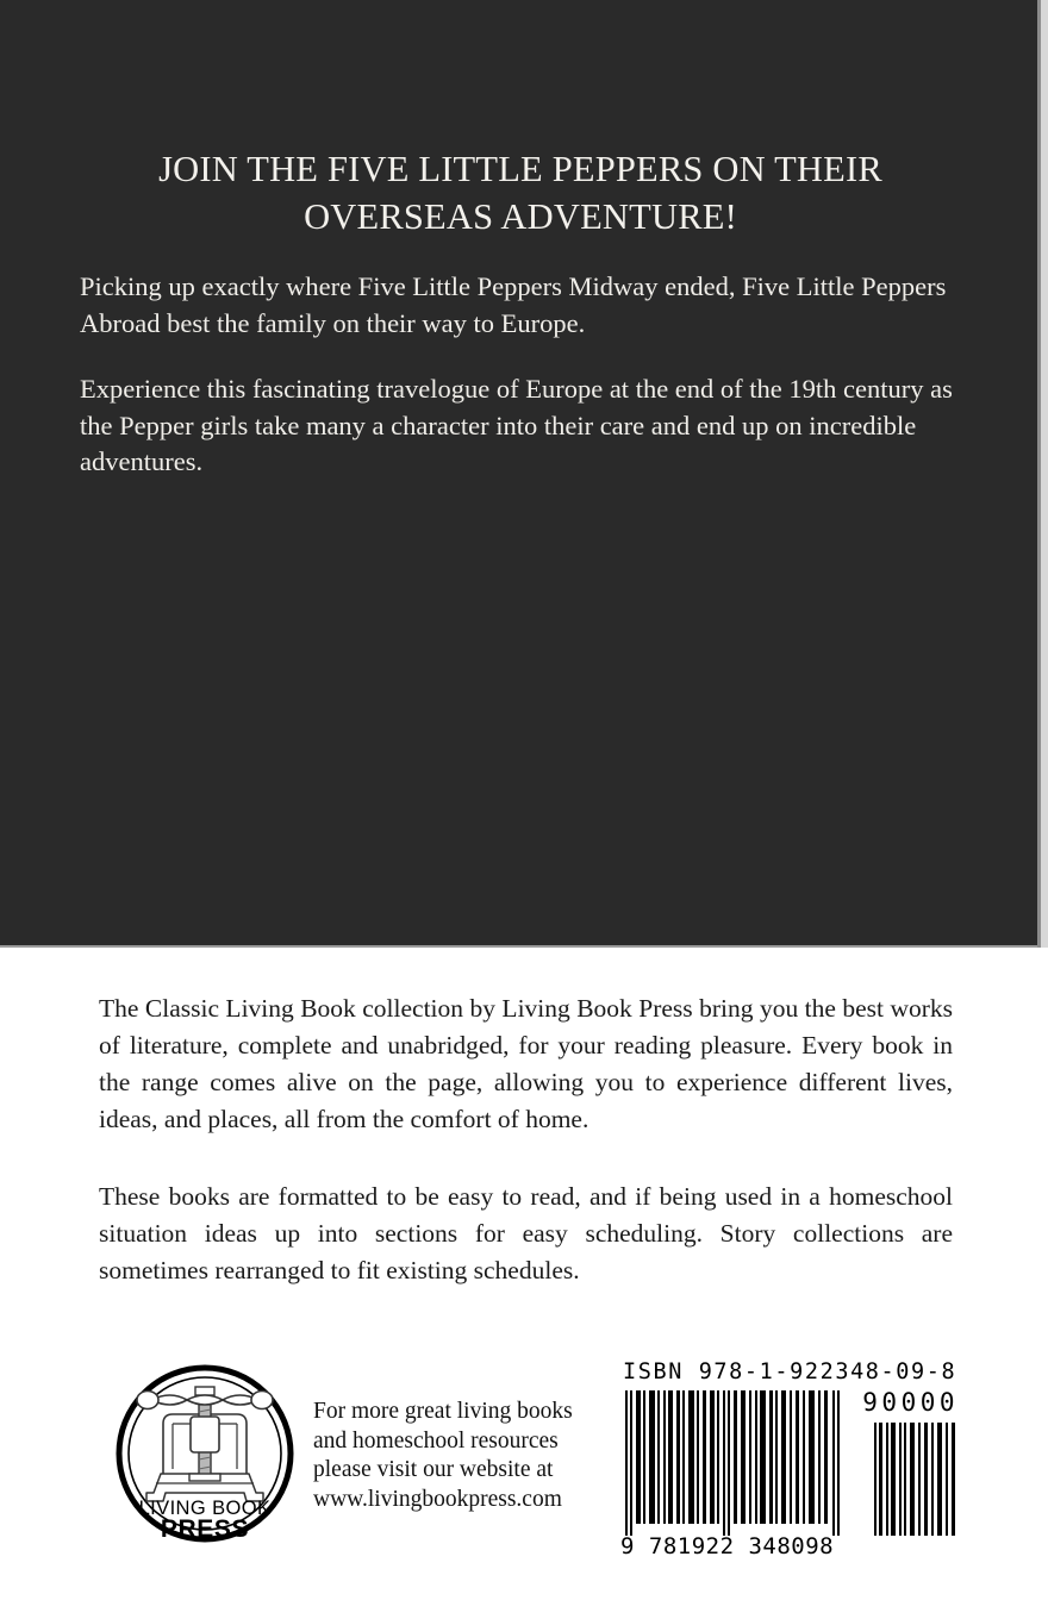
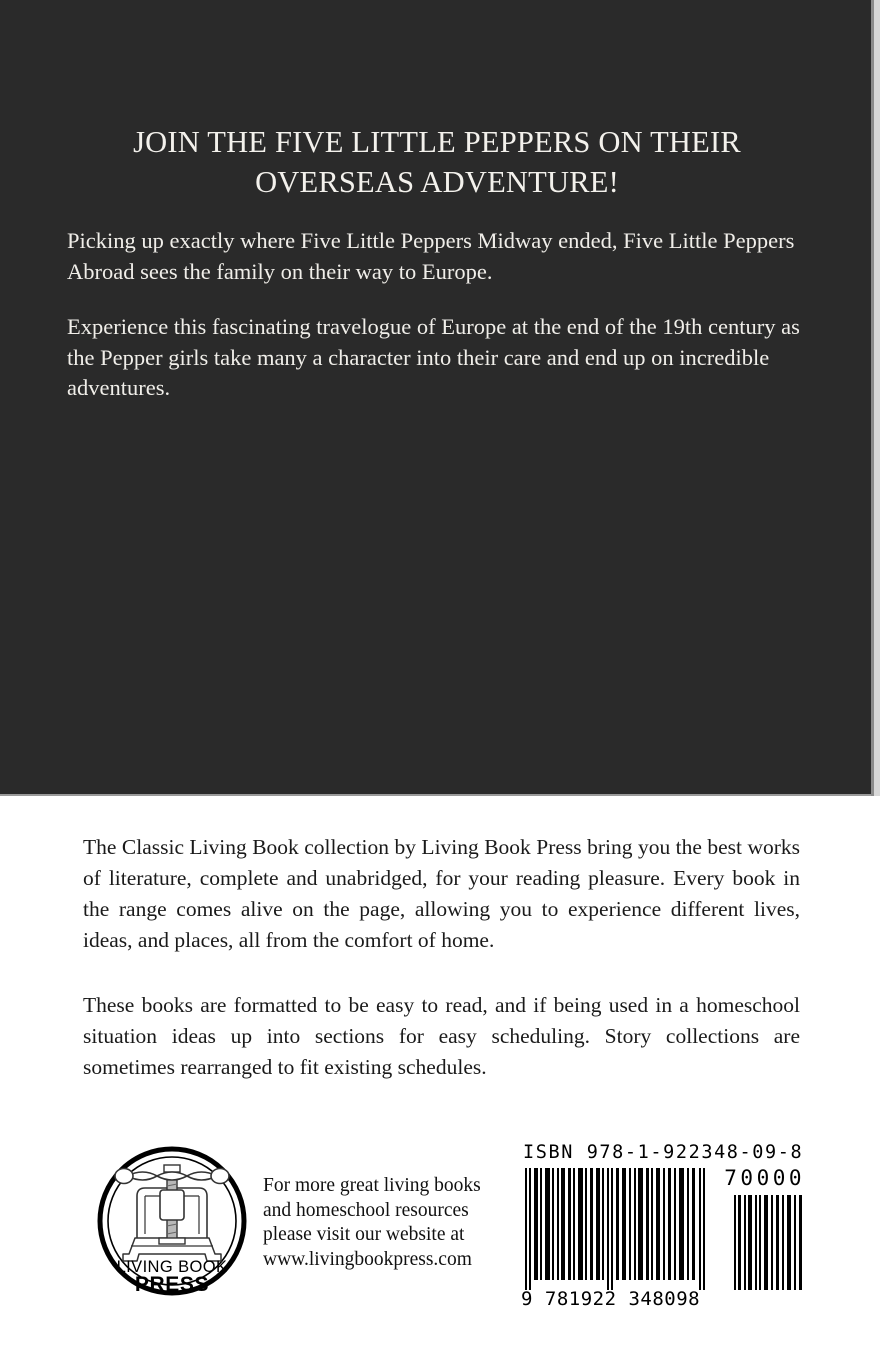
  JOIN THE FIVE LITTLE PEPPERS ON THEIR OVERSEAS ADVENTURE!
- Picking up exactly where Five Little Peppers Midway ended, Five Little Peppers Abroad best the family on their way to Europe.
+ Picking up exactly where Five Little Peppers Midway ended, Five Little Peppers Abroad sees the family on their way to Europe.
  Experience this fascinating travelogue of Europe at the end of the 19th century as the Pepper girls take many a character into their care and end up on incredible adventures.
  The Classic Living Book collection by Living Book Press bring you the best works of literature, complete and unabridged, for your reading pleasure. Every book in the range comes alive on the page, allowing you to experience different lives, ideas, and places, all from the comfort of home.
  These books are formatted to be easy to read, and if being used in a homeschool situation ideas up into sections for easy scheduling. Story collections are sometimes rearranged to fit existing schedules.
  LIVING BOOK
  PRESS
  For more great living books
  and homeschool resources
  please visit our website at
  www.livingbookpress.com
  ISBN 978-1-922348-09-8
- 90000
+ 70000
  9 781922 348098
